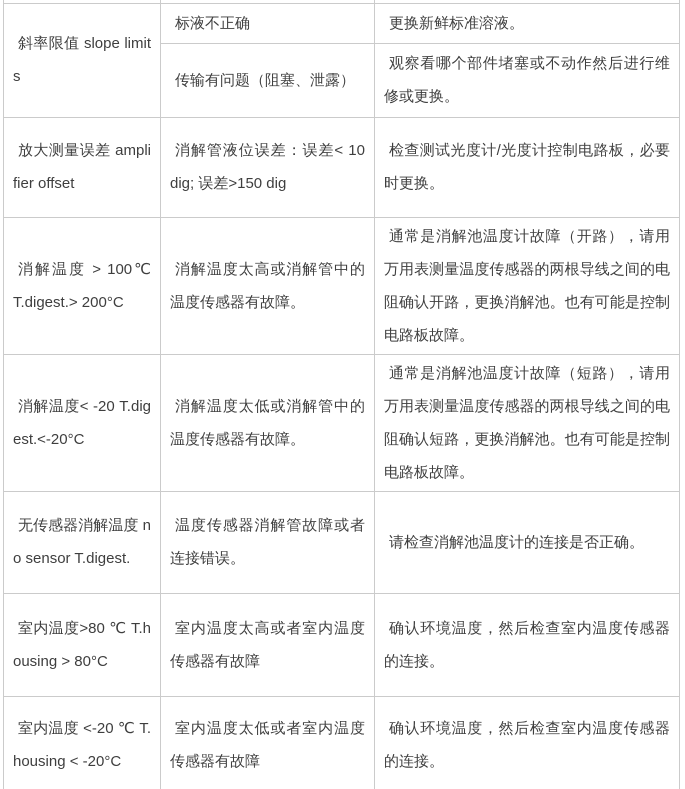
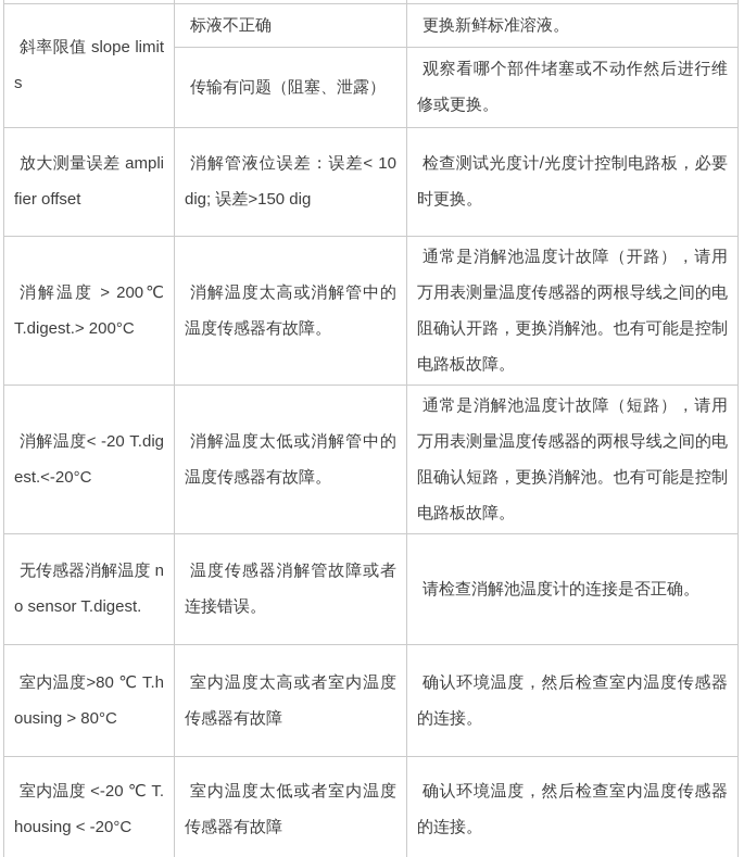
  斜率限值 slope limits	标液不正确	更换新鲜标准溶液。
  传输有问题（阻塞、泄露）	观察看哪个部件堵塞或不动作然后进行维修或更换。
  放大测量误差 amplifier offset	消解管液位误差：误差< 10 dig; 误差>150 dig	检查测试光度计/光度计控制电路板，必要时更换。
- 消解温度 > 100℃ T.digest.> 200°C	消解温度太高或消解管中的温度传感器有故障。	通常是消解池温度计故障（开路），请用万用表测量温度传感器的两根导线之间的电阻确认开路，更换消解池。也有可能是控制电路板故障。
+ 消解温度 > 200℃ T.digest.> 200°C	消解温度太高或消解管中的温度传感器有故障。	通常是消解池温度计故障（开路），请用万用表测量温度传感器的两根导线之间的电阻确认开路，更换消解池。也有可能是控制电路板故障。
  消解温度< -20 T.digest.<-20°C	消解温度太低或消解管中的温度传感器有故障。	通常是消解池温度计故障（短路），请用万用表测量温度传感器的两根导线之间的电阻确认短路，更换消解池。也有可能是控制电路板故障。
  无传感器消解温度 no sensor T.digest.	温度传感器消解管故障或者连接错误。	请检查消解池温度计的连接是否正确。
  室内温度>80 ℃ T.housing > 80°C	室内温度太高或者室内温度传感器有故障	确认环境温度，然后检查室内温度传感器的连接。
  室内温度 <-20 ℃ T.housing < -20°C	室内温度太低或者室内温度传感器有故障	确认环境温度，然后检查室内温度传感器的连接。
